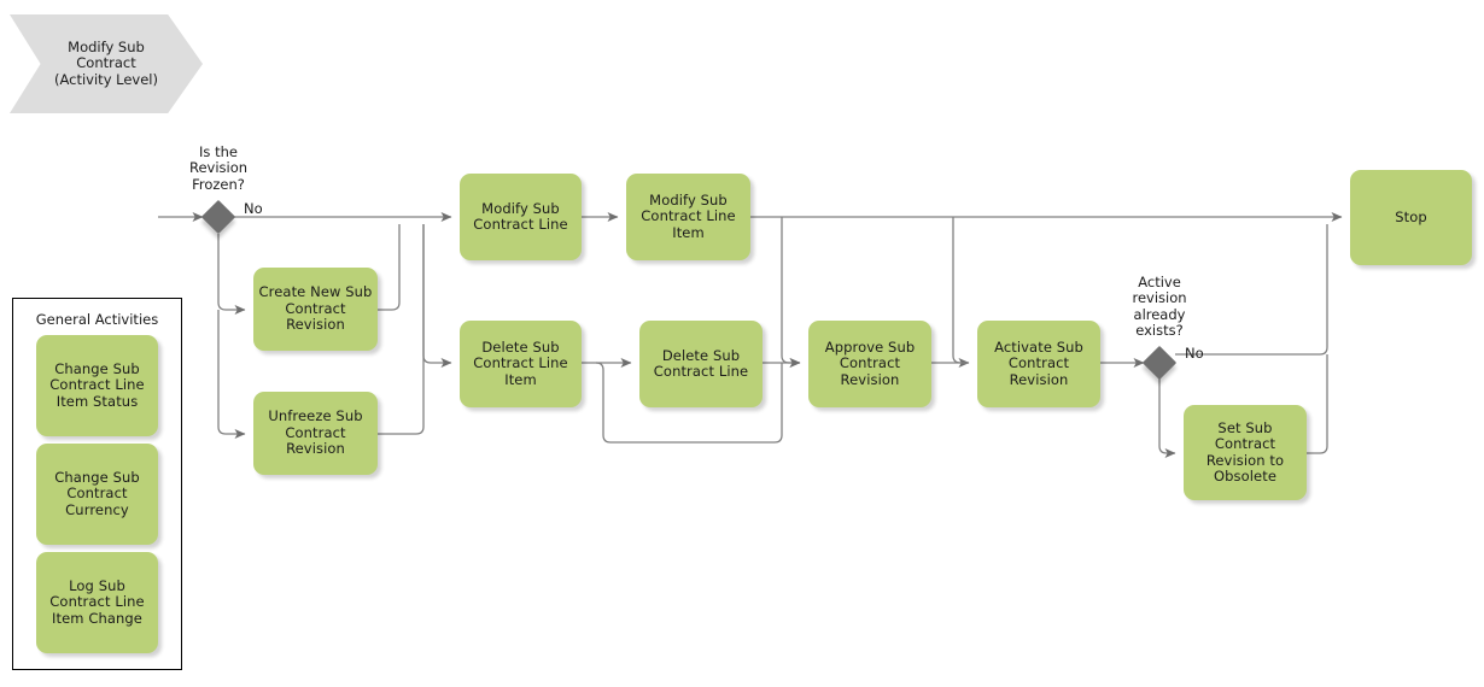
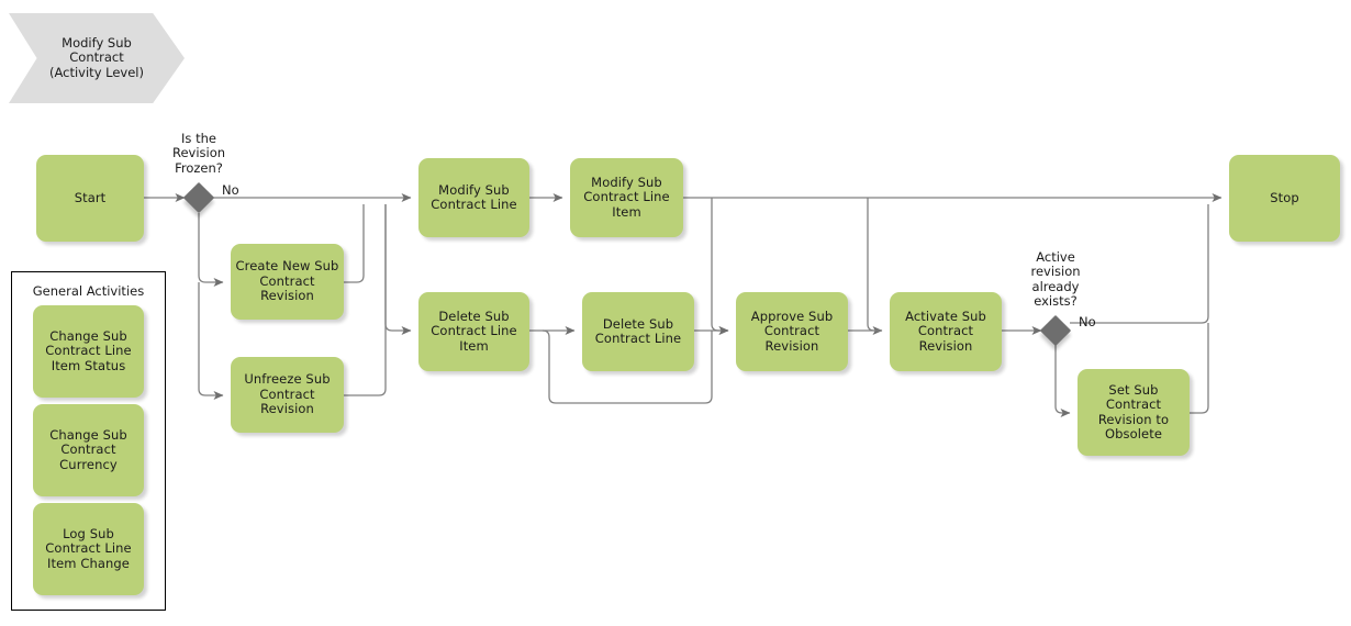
  Modify Sub
  Contract
  (Activity Level)
+ Start
  Is the
  Revision
  Frozen?
  No
  Create New Sub
  Contract
  Revision
  Unfreeze Sub
  Contract
  Revision
  Modify Sub
  Contract Line
  Modify Sub
  Contract Line
  Item
  Delete Sub
  Contract Line
  Item
  Delete Sub
  Contract Line
  Approve Sub
  Contract
  Revision
  Activate Sub
  Contract
  Revision
  Active
  revision
  already
  exists?
  No
  Set Sub
  Contract
  Revision to
  Obsolete
  Stop
  General Activities
  Change Sub
  Contract Line
  Item Status
  Change Sub
  Contract
  Currency
  Log Sub
  Contract Line
  Item Change
